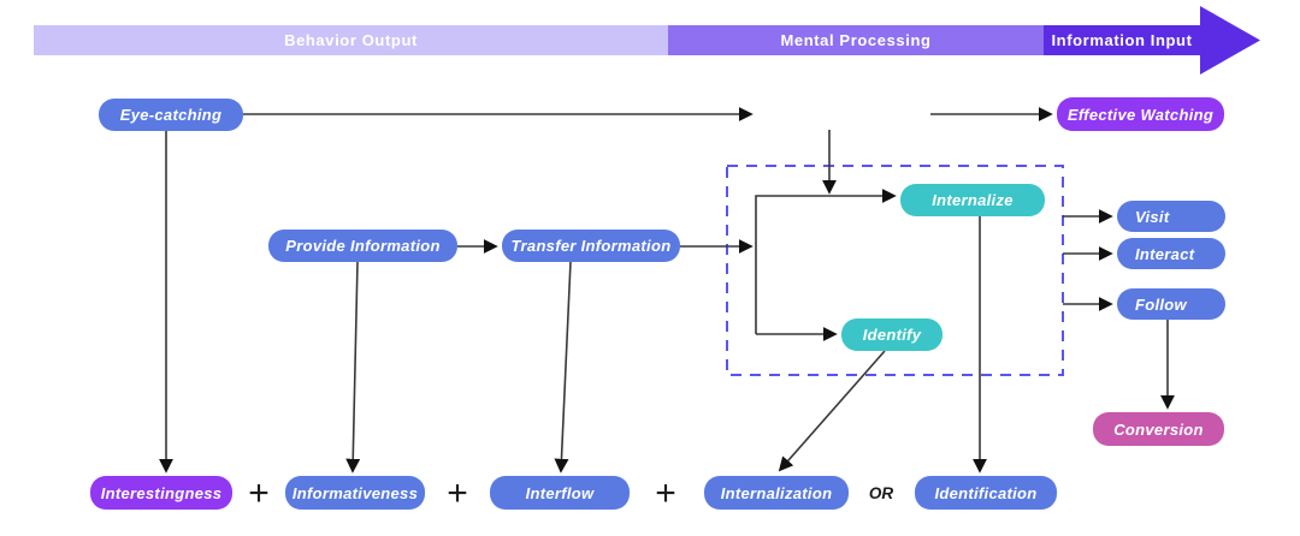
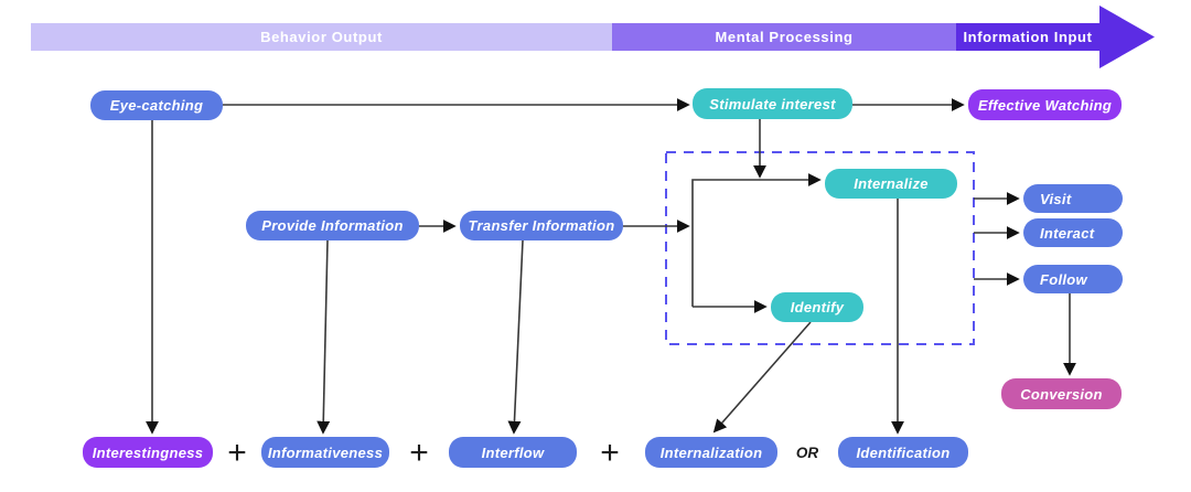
  Behavior Output
  Mental Processing
  Information Input
  Eye-catching
+ Stimulate interest
  Effective Watching
  Provide Information
  Transfer Information
  Internalize
  Identify
  Visit
  Interact
  Follow
  Conversion
  Interestingness
  Informativeness
  Interflow
  Internalization
  Identification
  +
  +
  +
  OR
